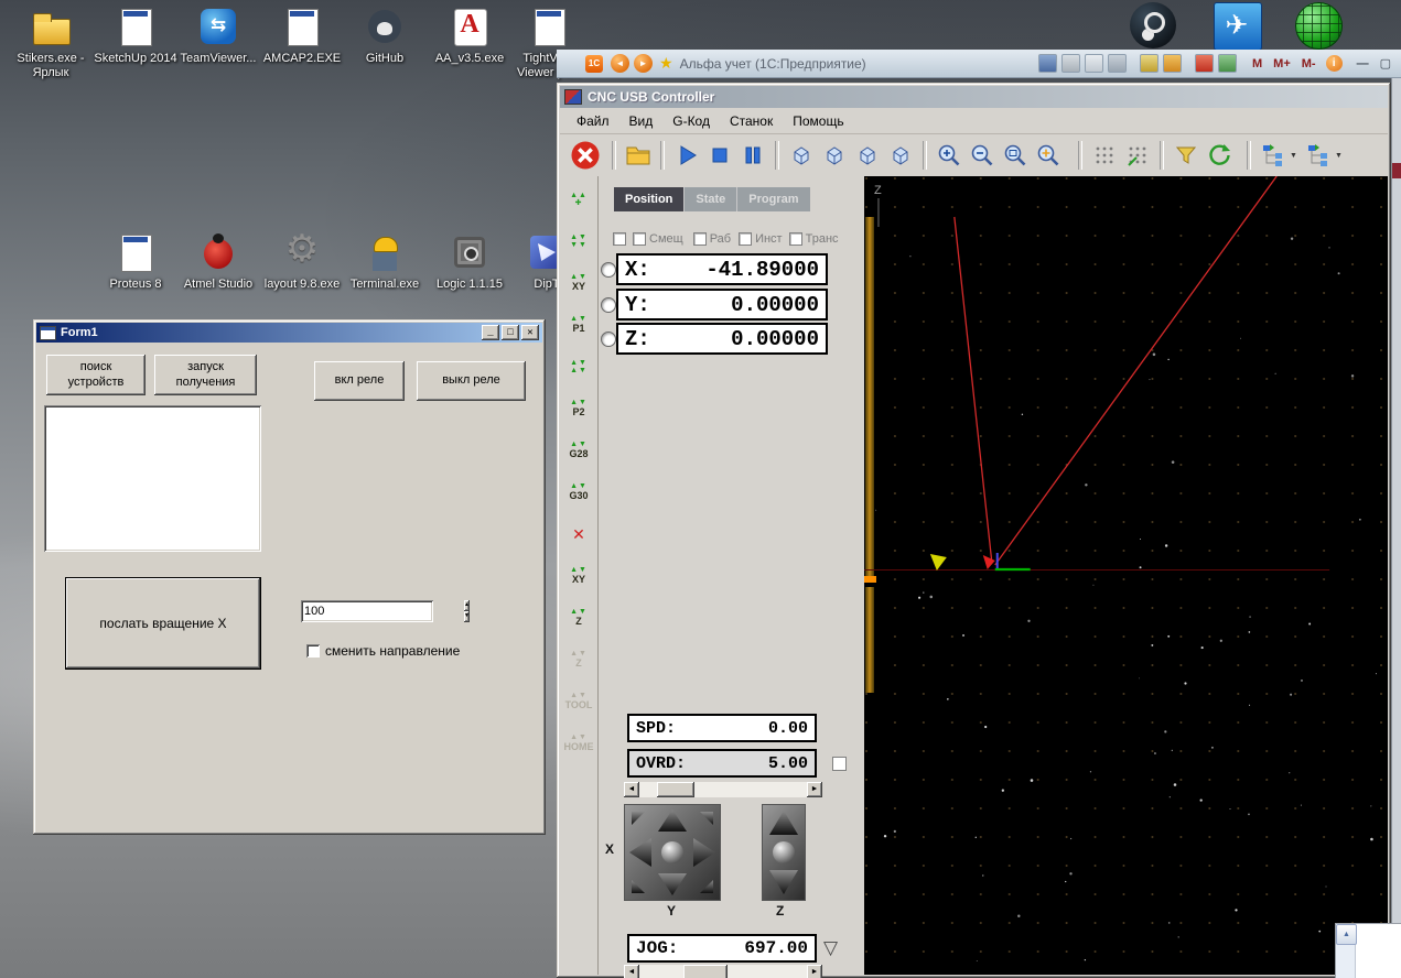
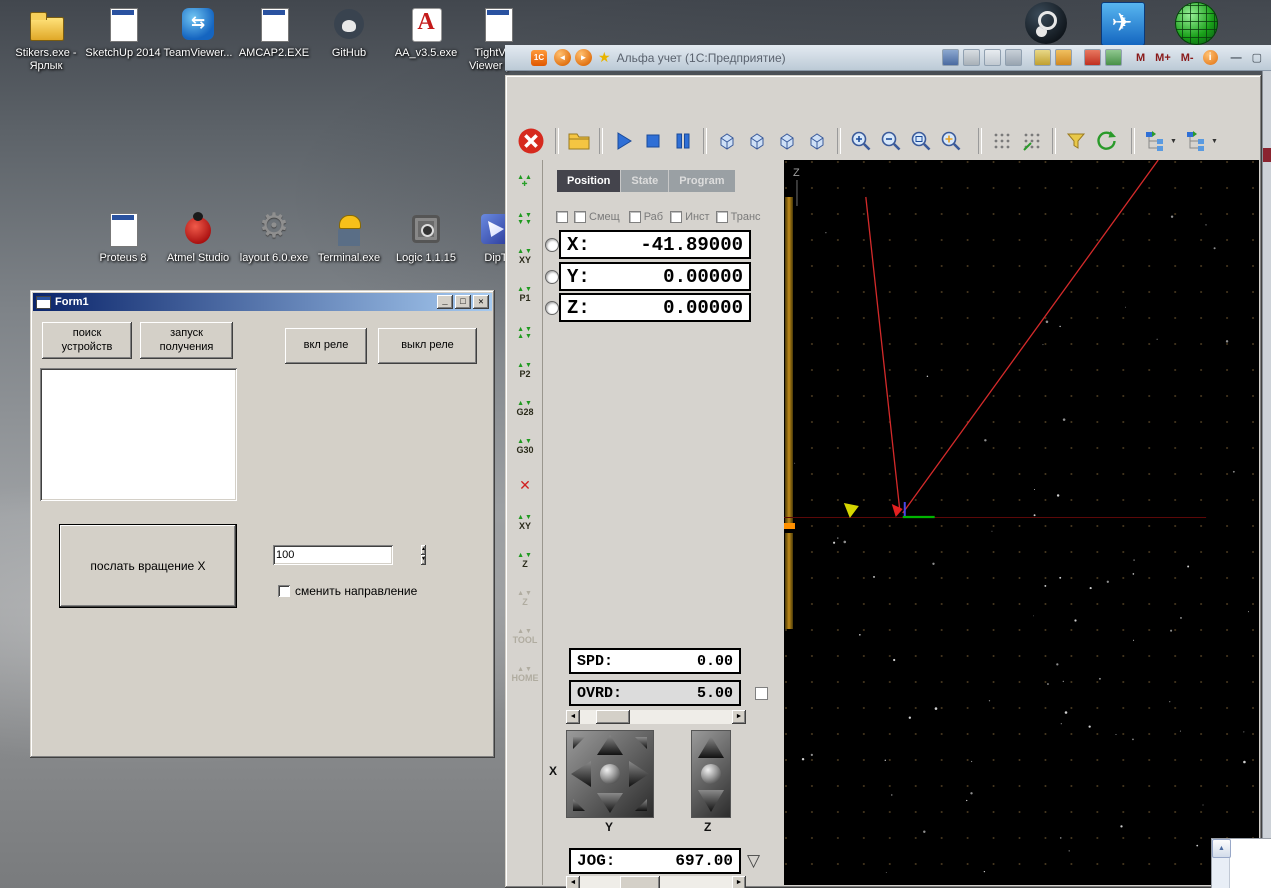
  Stikers.exe -
  Ярлык
  SketchUp 2014
  TeamViewer...
  AMCAP2.EXE
  GitHub
  AA_v3.5.exe
  TightV
  Proteus 8
  Atmel Studio
- layout 9.8.exe
+ layout 6.0.exe
  Terminal.exe
  Logic 1.1.15
  Dip
  1С
  ◄
  ►
  ★
  Альфа учет (1С:Предприятие)
  M
  M+
  M-
  i
  —
  ▢
- CNC USB Controller
- Файл
- Вид
- G-Код
- Станок
- Помощь
  XY
  P1
  P2
  G28
  G30
  ✕
  XY
  Z
  Z
  TOOL
  HOME
  Position
  State
  Program
  Смещ
  Раб
  Инст
  Транс
  X:
  -41.89000
  Y:
  0.00000
  Z:
  0.00000
  SPD:
  0.00
  OVRD:
  5.00
  X
  Y
  Z
  JOG:
  697.00
  ▽
  Z
  Form1
  _
  □
  ✕
  поиск
  устройств
  запуск
  получения
  вкл реле
  выкл реле
  послать вращение X
  100
  сменить направление
